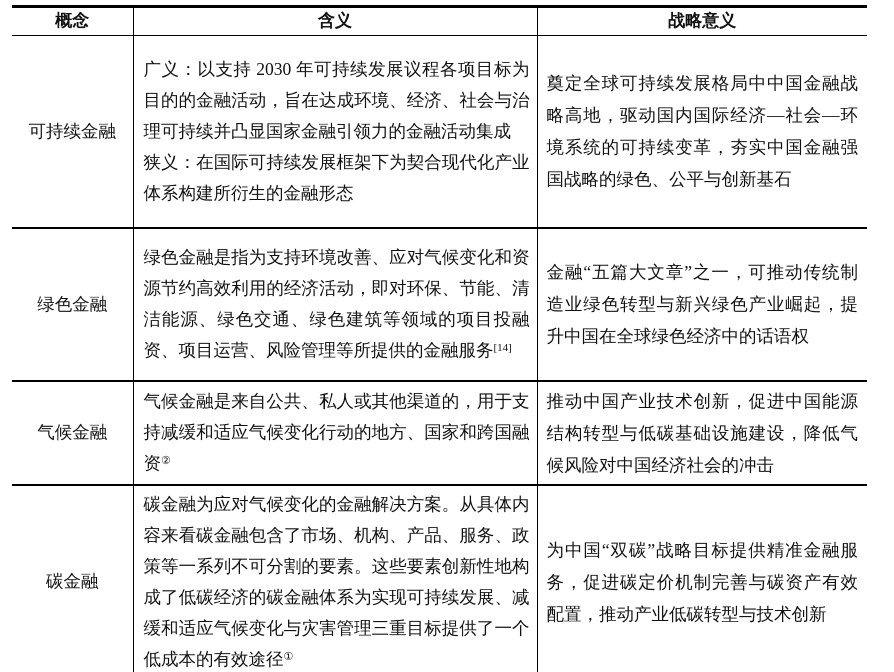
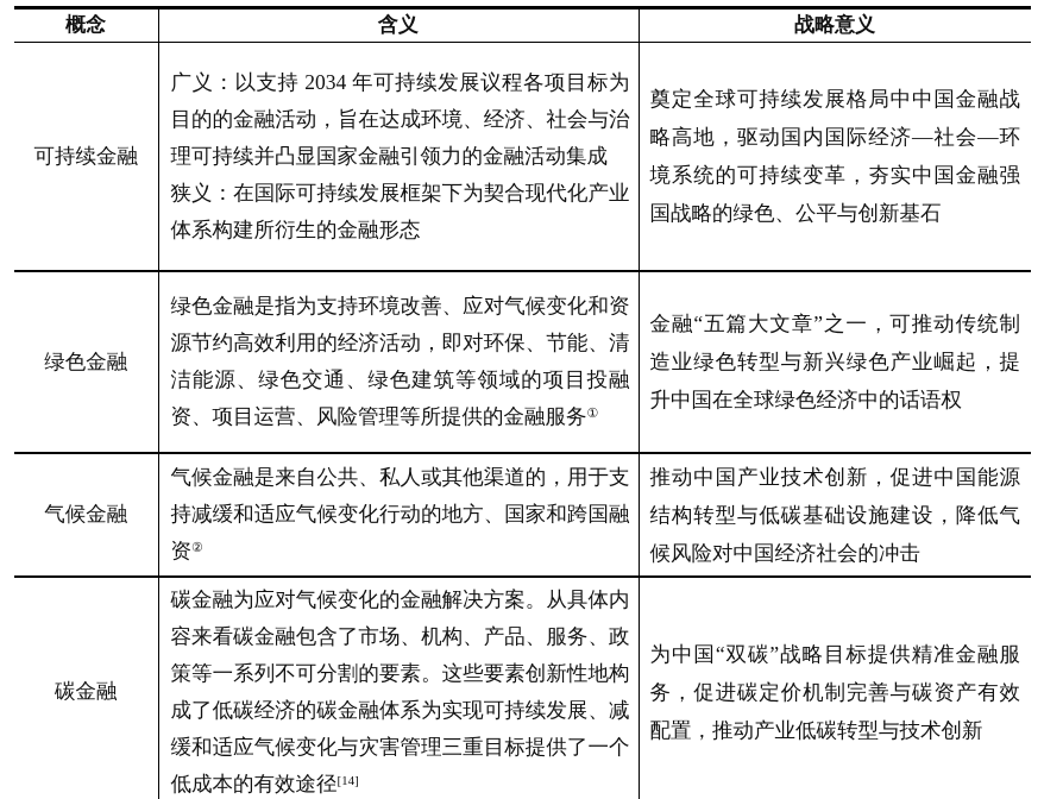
  概念	含义	战略意义
- 可持续金融	广义：以支持 2030 年可持续发展议程各项目标为目的的金融活动，旨在达成环境、经济、社会与治理可持续并凸显国家金融引领力的金融活动集成 狭义：在国际可持续发展框架下为契合现代化产业体系构建所衍生的金融形态	奠定全球可持续发展格局中中国金融战略高地，驱动国内国际经济—社会—环境系统的可持续变革，夯实中国金融强国战略的绿色、公平与创新基石
+ 可持续金融	广义：以支持 2034 年可持续发展议程各项目标为目的的金融活动，旨在达成环境、经济、社会与治理可持续并凸显国家金融引领力的金融活动集成 狭义：在国际可持续发展框架下为契合现代化产业体系构建所衍生的金融形态	奠定全球可持续发展格局中中国金融战略高地，驱动国内国际经济—社会—环境系统的可持续变革，夯实中国金融强国战略的绿色、公平与创新基石
- 绿色金融	绿色金融是指为支持环境改善、应对气候变化和资源节约高效利用的经济活动，即对环保、节能、清洁能源、绿色交通、绿色建筑等领域的项目投融资、项目运营、风险管理等所提供的金融服务[14]	金融“五篇大文章”之一，可推动传统制造业绿色转型与新兴绿色产业崛起，提升中国在全球绿色经济中的话语权
+ 绿色金融	绿色金融是指为支持环境改善、应对气候变化和资源节约高效利用的经济活动，即对环保、节能、清洁能源、绿色交通、绿色建筑等领域的项目投融资、项目运营、风险管理等所提供的金融服务①	金融“五篇大文章”之一，可推动传统制造业绿色转型与新兴绿色产业崛起，提升中国在全球绿色经济中的话语权
  气候金融	气候金融是来自公共、私人或其他渠道的，用于支持减缓和适应气候变化行动的地方、国家和跨国融资②	推动中国产业技术创新，促进中国能源结构转型与低碳基础设施建设，降低气候风险对中国经济社会的冲击
- 碳金融	碳金融为应对气候变化的金融解决方案。从具体内容来看碳金融包含了市场、机构、产品、服务、政策等一系列不可分割的要素。这些要素创新性地构成了低碳经济的碳金融体系为实现可持续发展、减缓和适应气候变化与灾害管理三重目标提供了一个低成本的有效途径①	为中国“双碳”战略目标提供精准金融服务，促进碳定价机制完善与碳资产有效配置，推动产业低碳转型与技术创新
+ 碳金融	碳金融为应对气候变化的金融解决方案。从具体内容来看碳金融包含了市场、机构、产品、服务、政策等一系列不可分割的要素。这些要素创新性地构成了低碳经济的碳金融体系为实现可持续发展、减缓和适应气候变化与灾害管理三重目标提供了一个低成本的有效途径[14]	为中国“双碳”战略目标提供精准金融服务，促进碳定价机制完善与碳资产有效配置，推动产业低碳转型与技术创新
